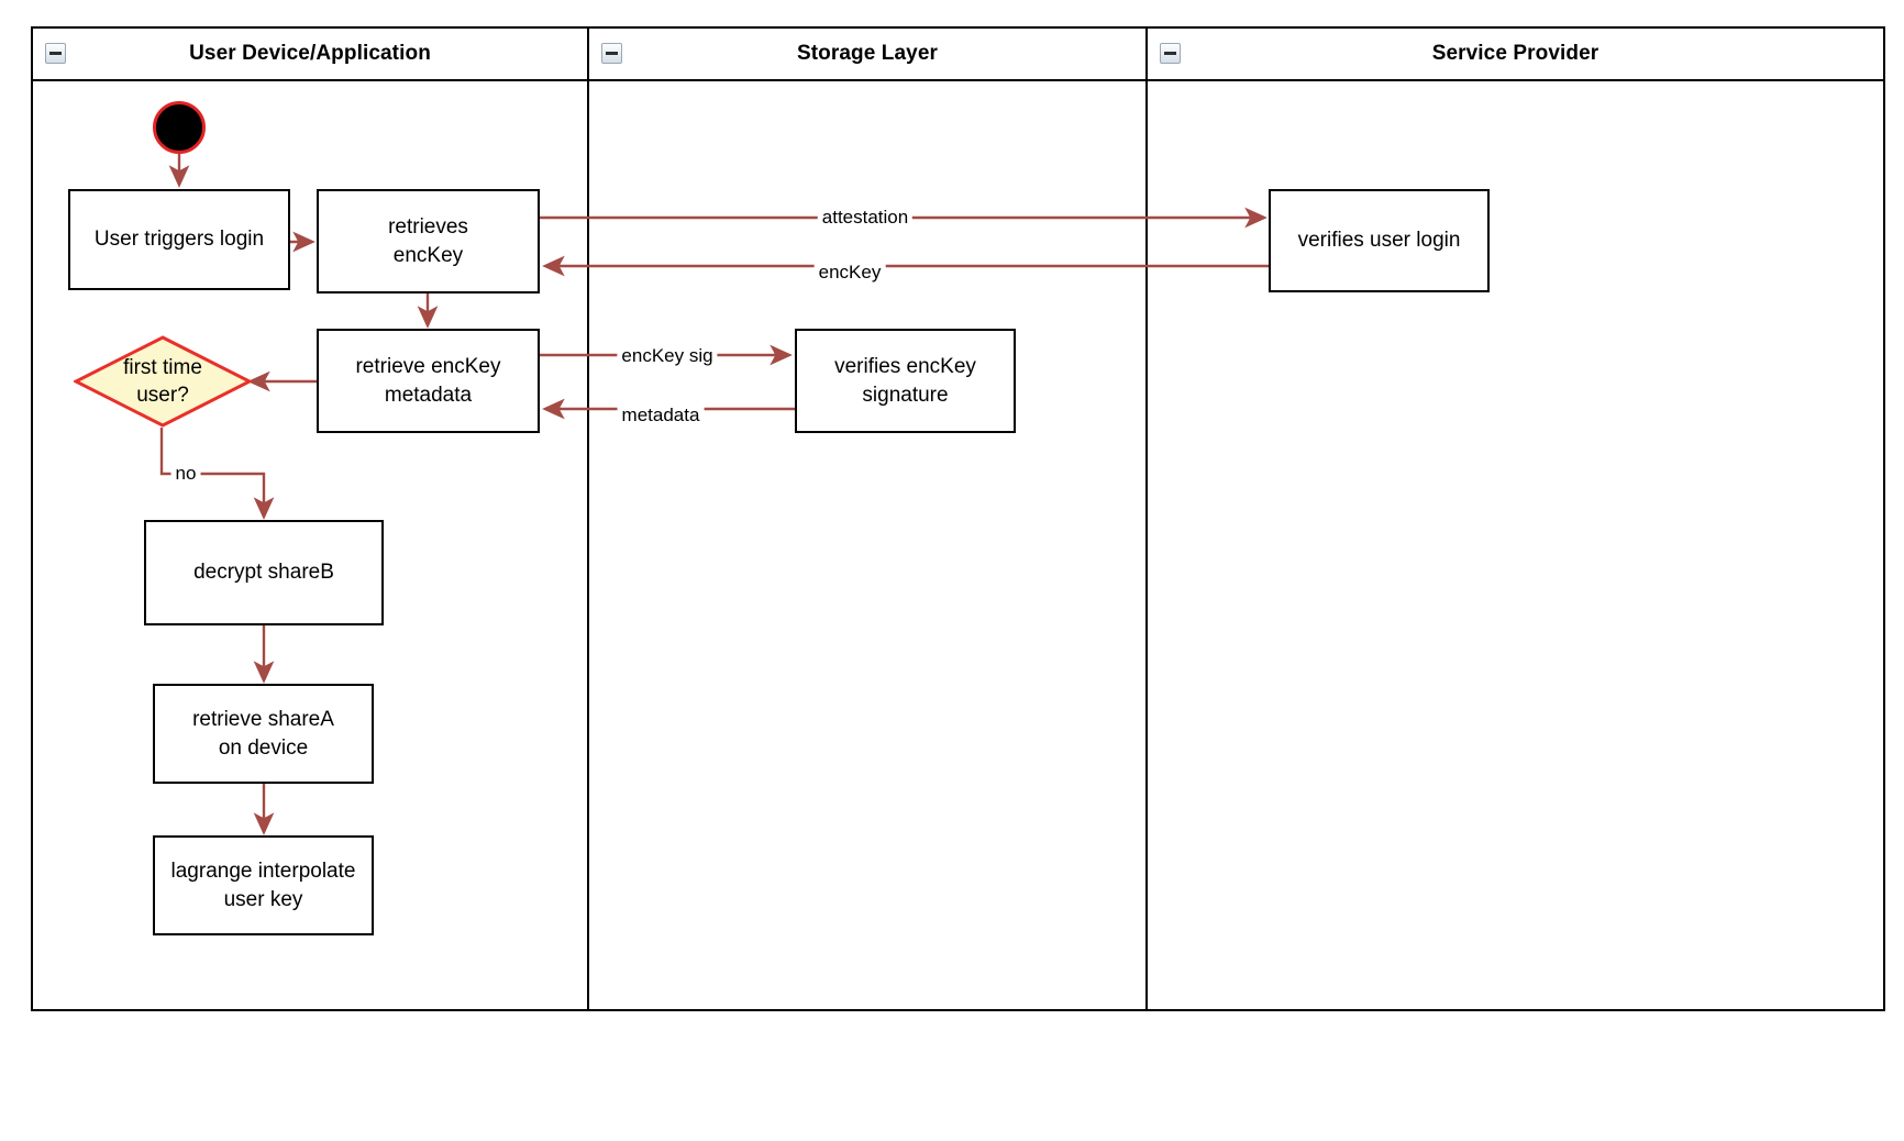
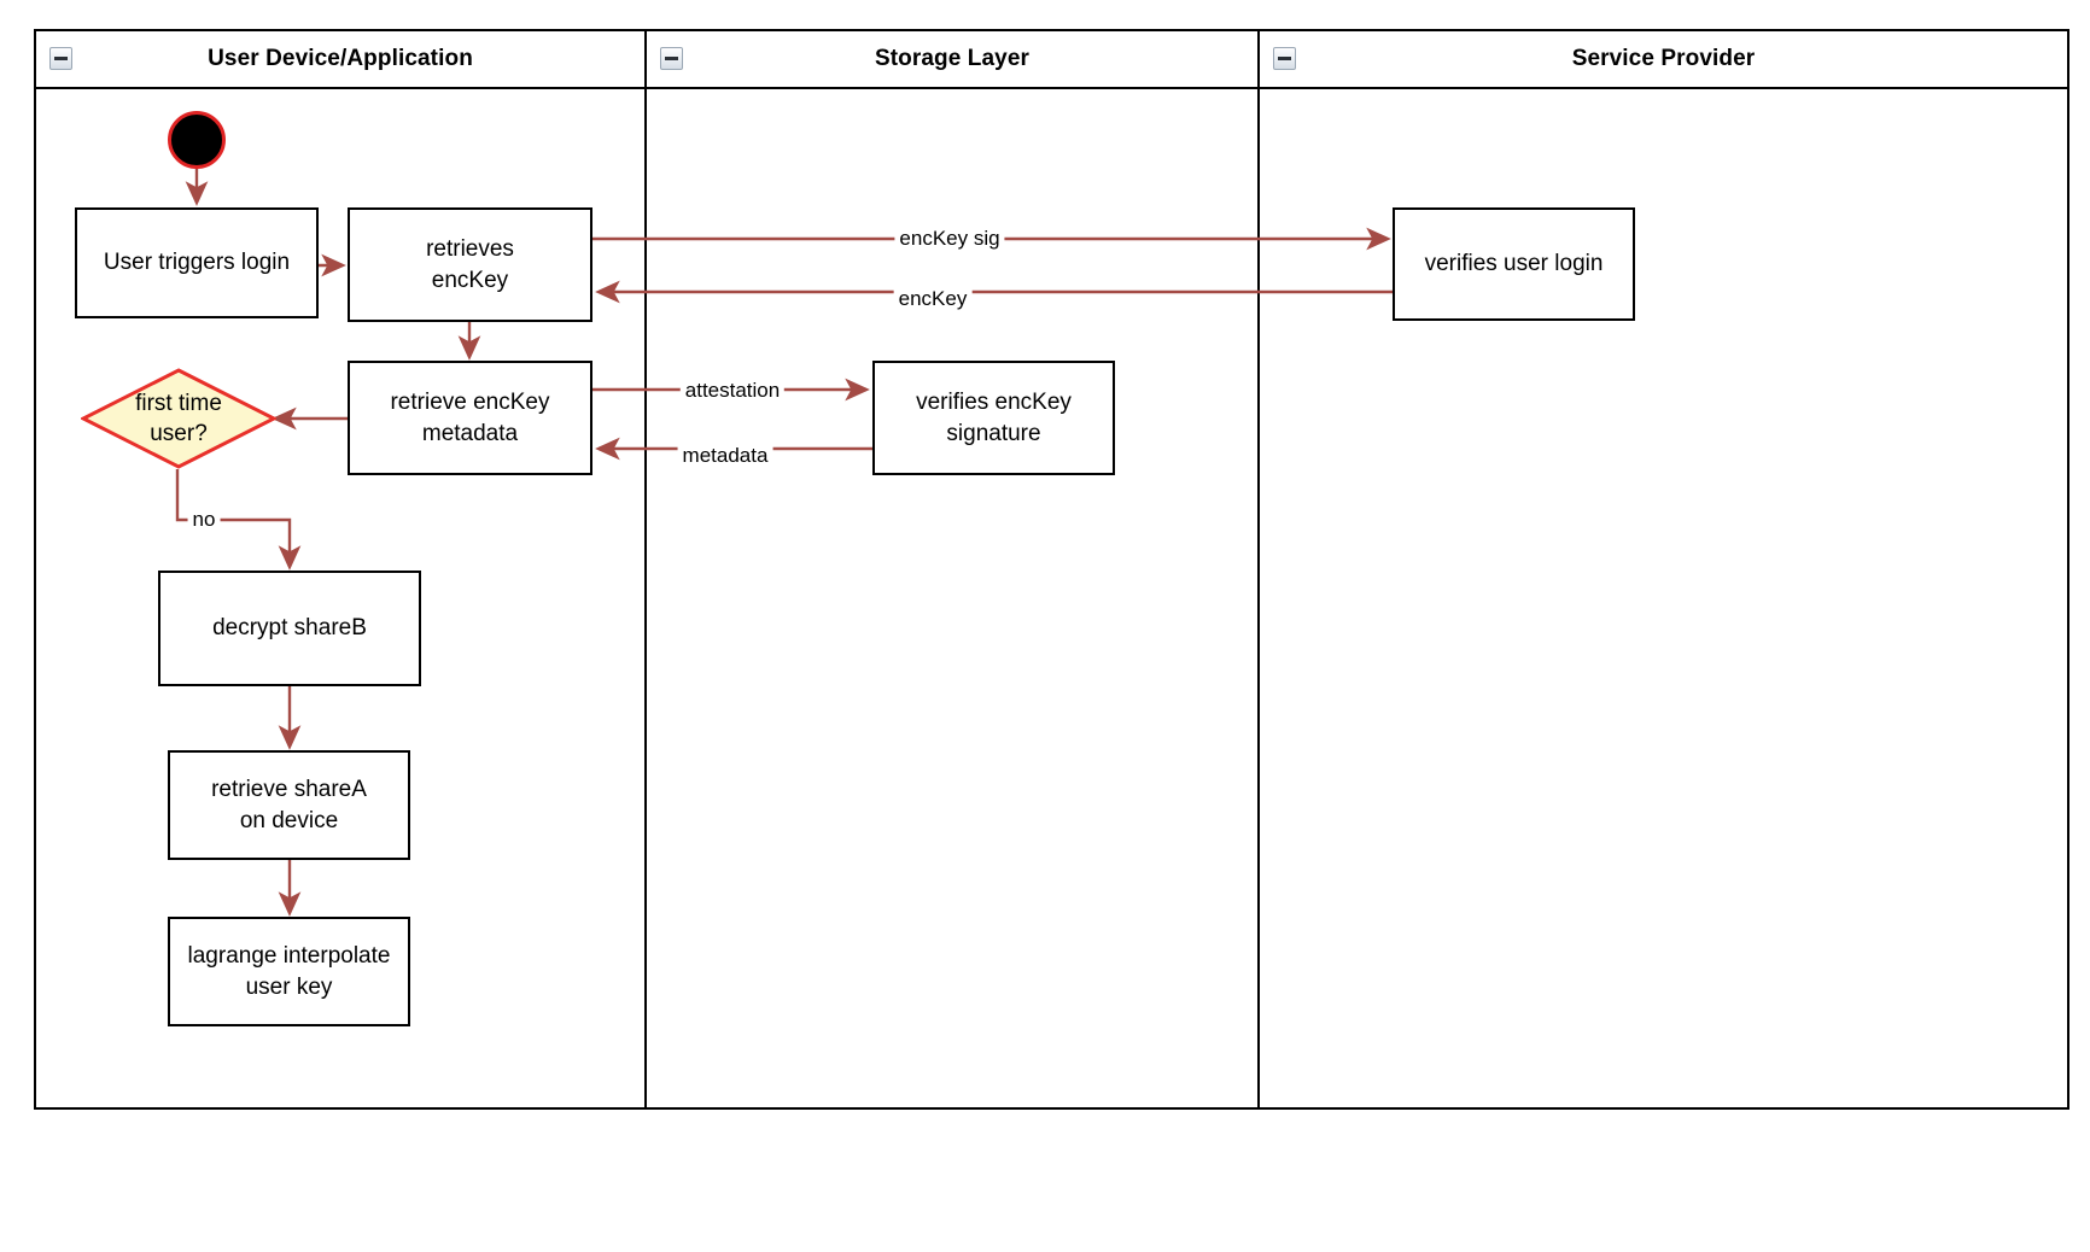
  User Device/Application
  Storage Layer
  Service Provider
- attestation
+ encKey sig
  encKey
- encKey sig
+ attestation
  metadata
  no
  User triggers login
  retrieves
  encKey
  retrieve encKey
  metadata
  first time
  user?
  decrypt shareB
  retrieve shareA
  on device
  lagrange interpolate
  user key
  verifies encKey
  signature
  verifies user login
